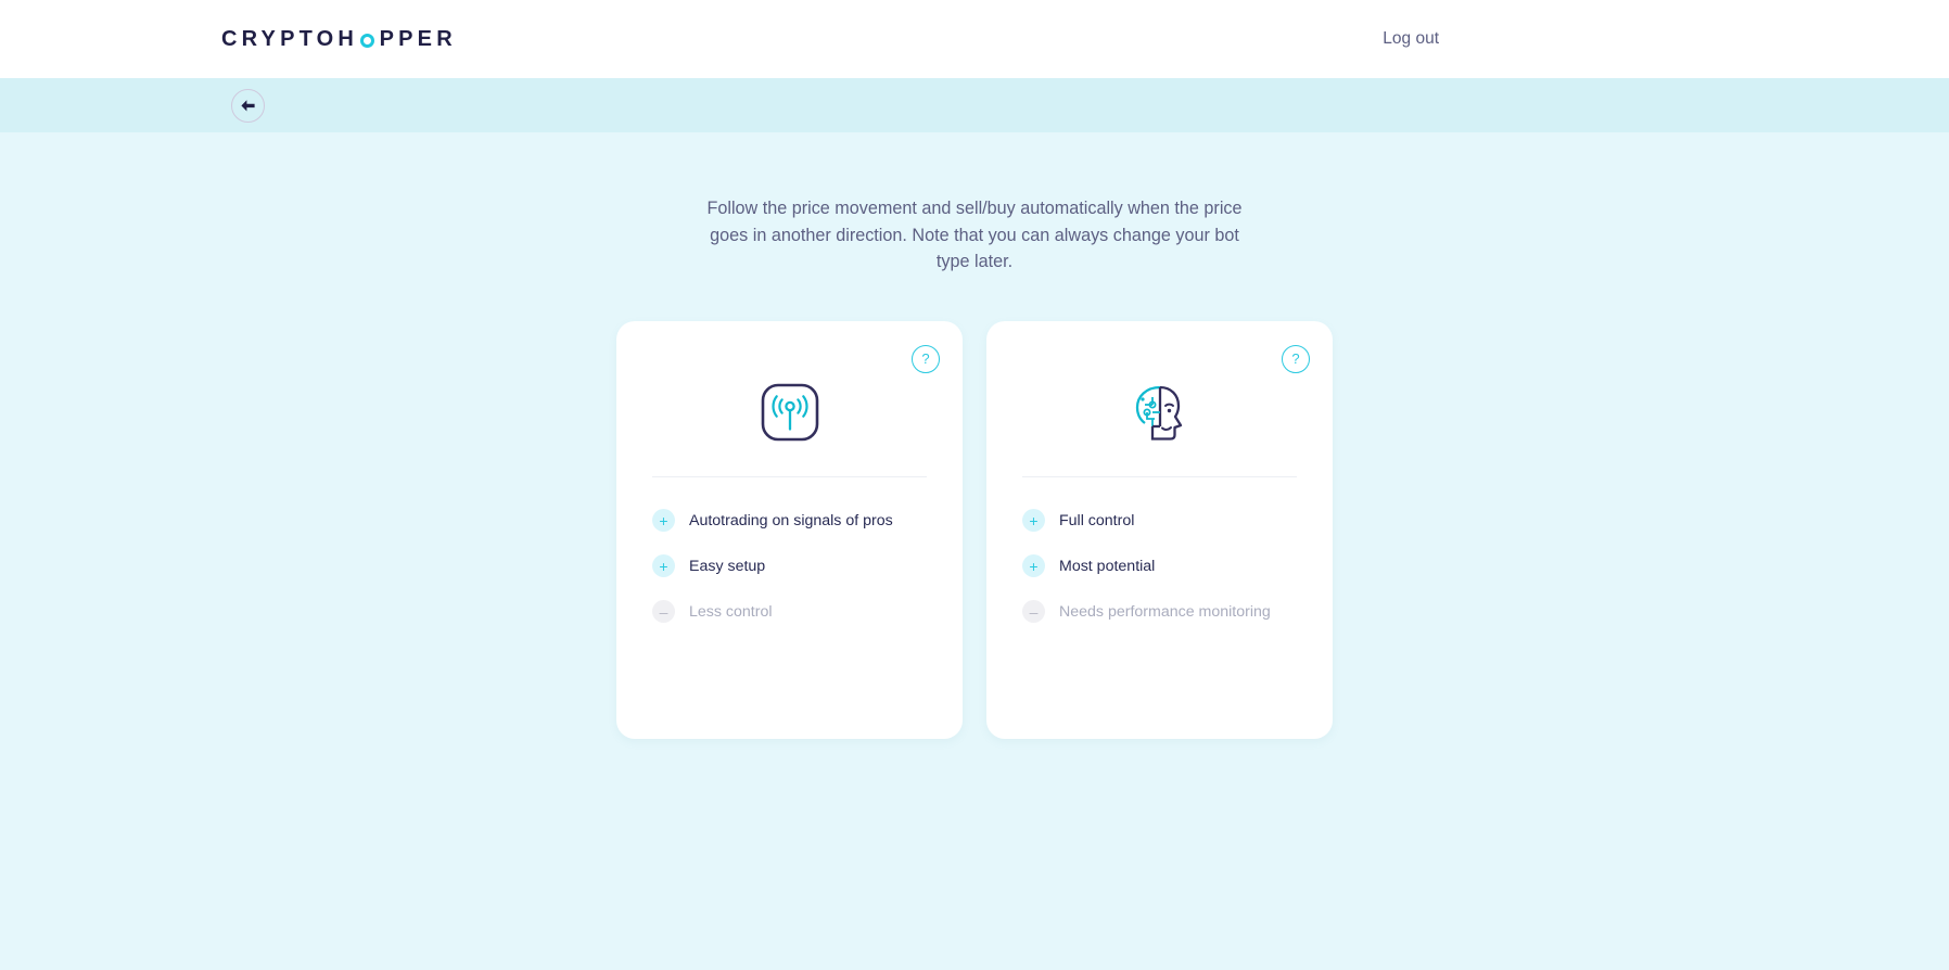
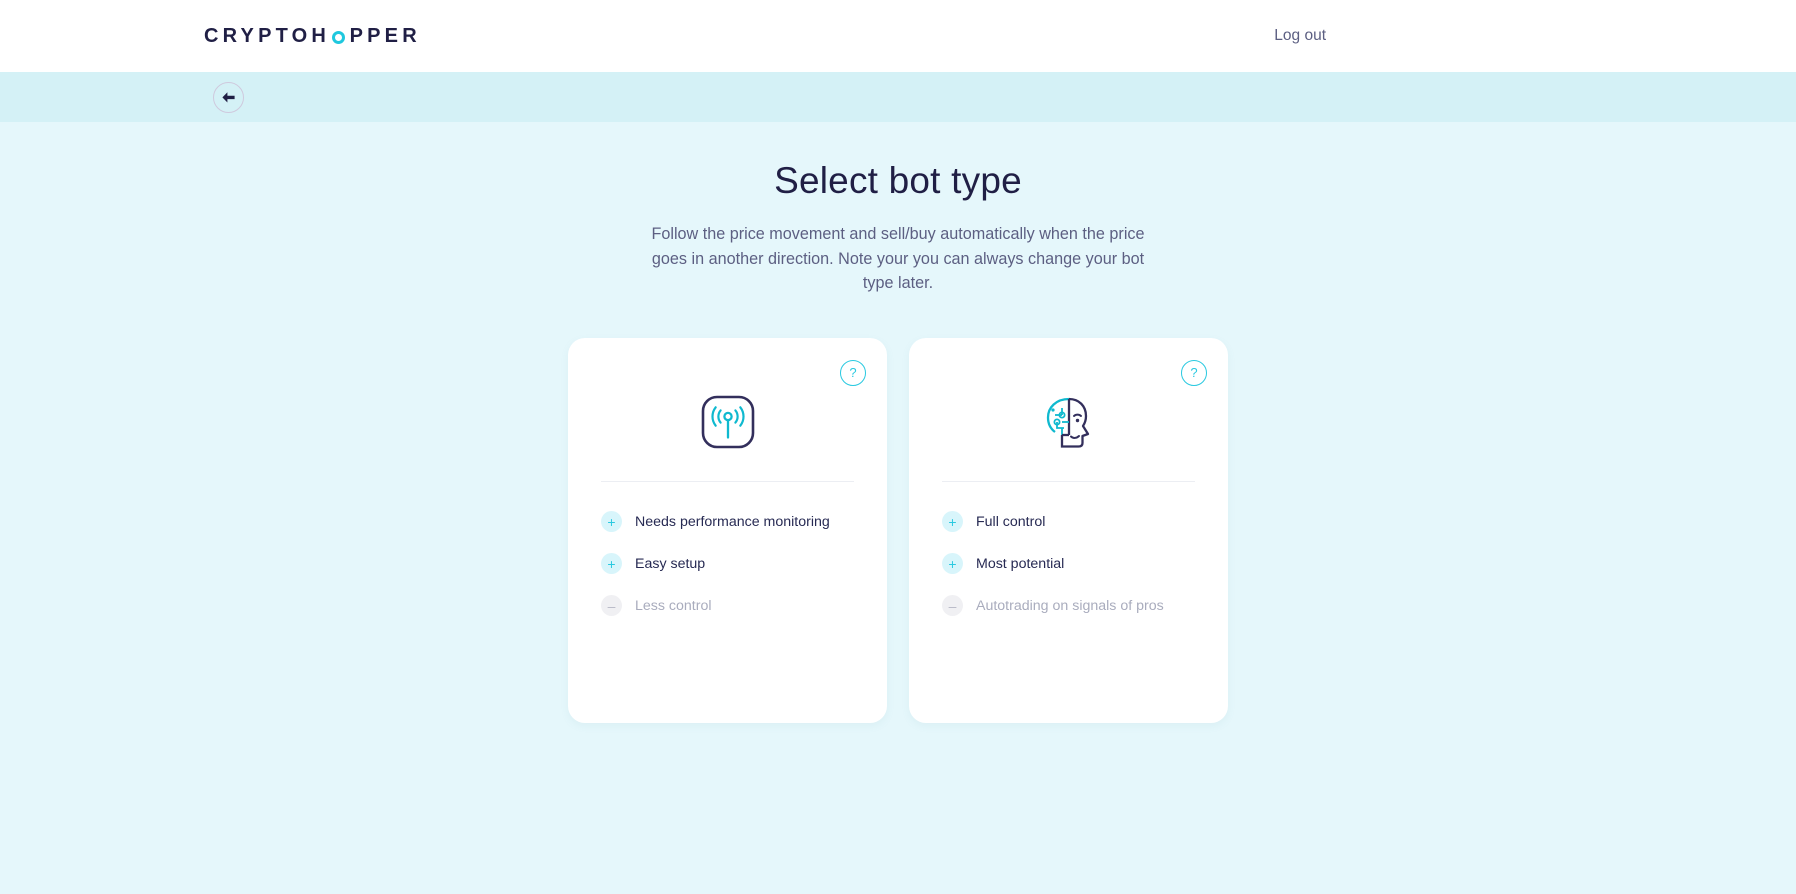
  CRYPTOH
  PPER
  Log out
+ Select bot type
- Follow the price movement and sell/buy automatically when the price goes in another direction. Note that you can always change your bot type later.
+ Follow the price movement and sell/buy automatically when the price goes in another direction. Note your you can always change your bot type later.
  ?
  +
- Autotrading on signals of pros
+ Needs performance monitoring
  +
  Easy setup
  –
  Less control
  ?
  +
  Full control
  +
  Most potential
  –
- Needs performance monitoring
+ Autotrading on signals of pros
